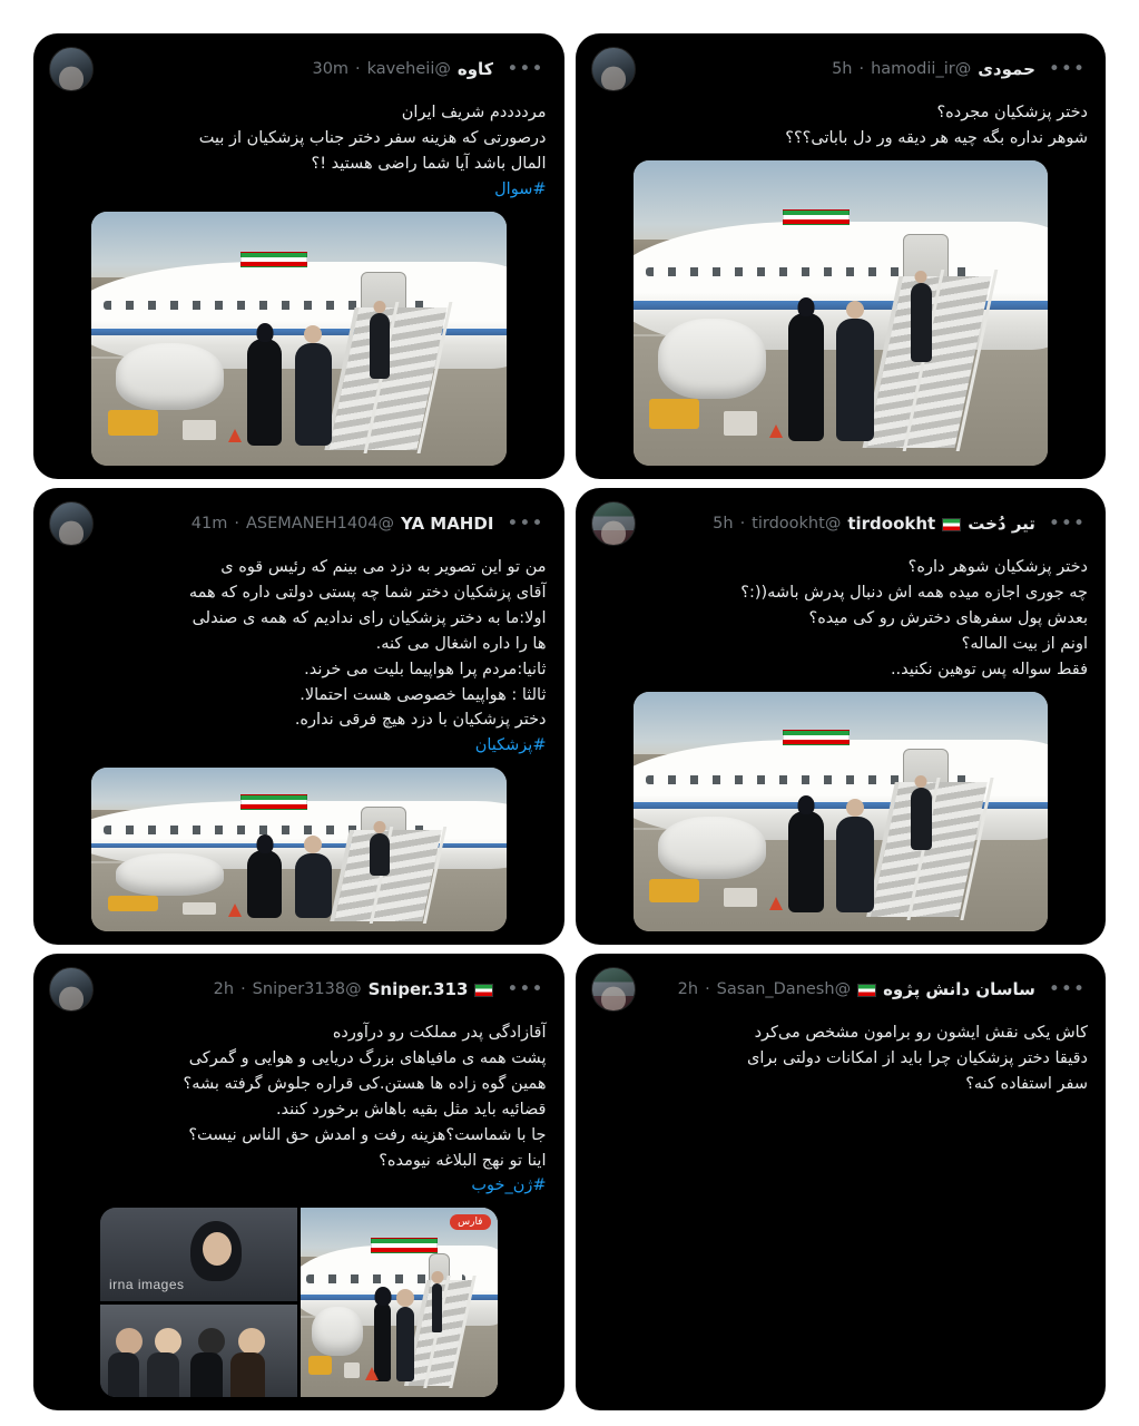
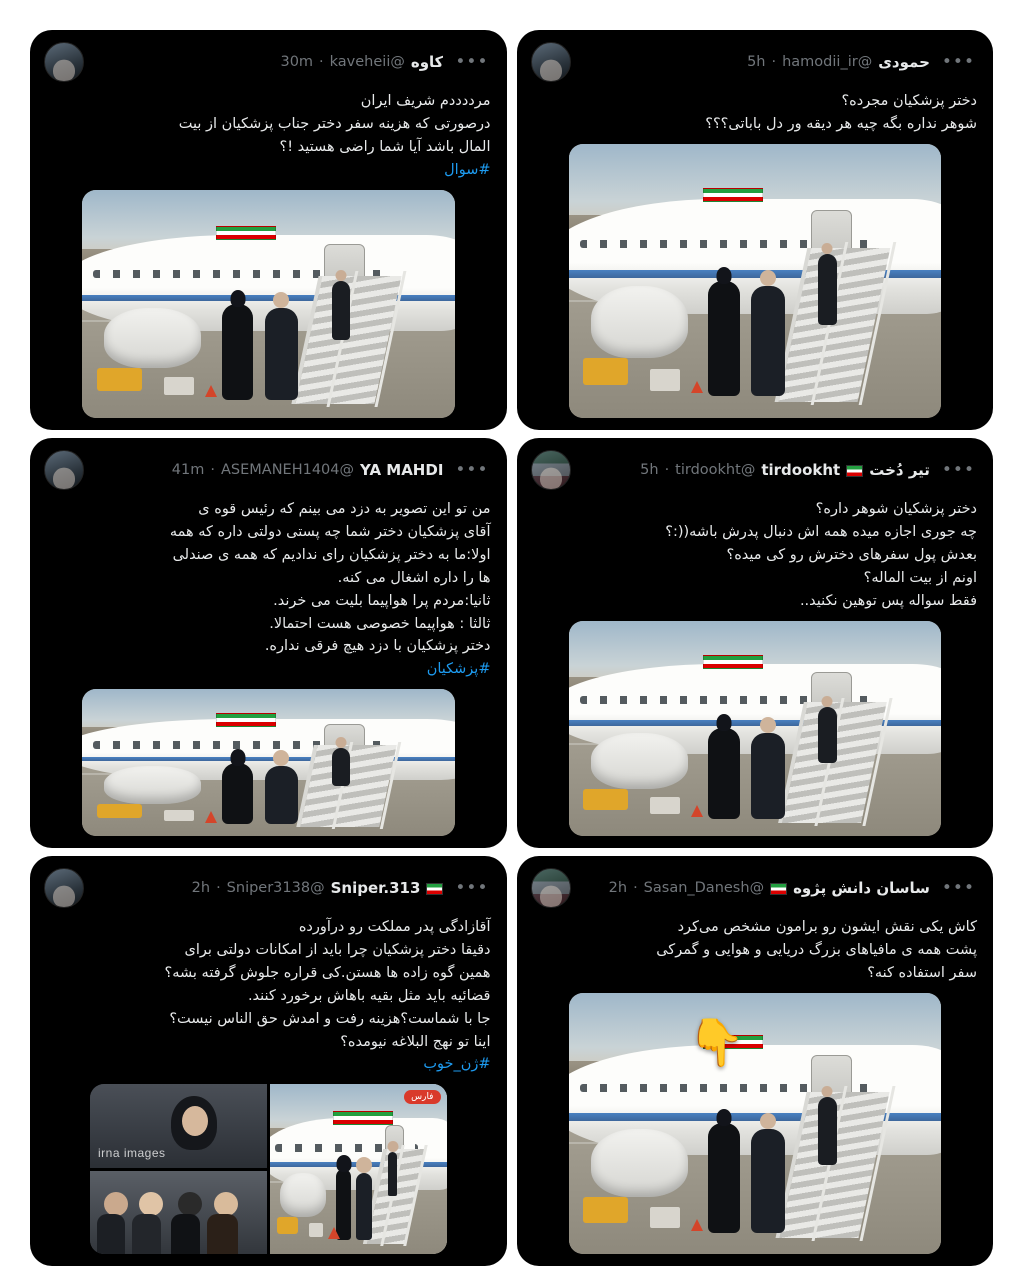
  حمودی
  @hamodii_ir
  ·
  5h
  •••
  دختر پزشکیان مجرده؟
  شوهر نداره بگه چیه هر دیقه ور دل باباتی؟؟؟
  کاوه
  @kaveheii
  ·
  30m
  •••
  مرددددم شریف ایران
  درصورتی که هزینه سفر دختر جناب پزشکیان از بیت
  المال باشد آیا شما راضی هستید !؟
  #سوال
  تیر دُخت
  tirdookht
  @tirdookht
  ·
  5h
  •••
  دختر پزشکیان شوهر داره؟
  چه جوری اجازه میده همه اش دنبال پدرش باشه((:؟
  بعدش پول سفرهای دخترش رو کی میده؟
  اونم از بیت الماله؟
  فقط سواله پس توهین نکنید..
  YA MAHDI
  @ASEMANEH1404
  ·
  41m
  •••
  من تو این تصویر به دزد می بینم که رئیس قوه ی
  آقای پزشکیان دختر شما چه پستی دولتی داره که همه
  اولا:ما به دختر پزشکیان رای ندادیم که همه ی صندلی
  ها را داره اشغال می کنه.
  ثانیا:مردم پرا هواپیما بلیت می خرند.
  ثالثا : هواپیما خصوصی هست احتمالا.
  دختر پزشکیان با دزد هیچ فرقی نداره.
  #پزشکیان
  ساسان دانش پژوه
  @Sasan_Danesh
  ·
  2h
  •••
  کاش یکی نقش ایشون رو برامون مشخص می‌کرد
- دقیقا دختر پزشکیان چرا باید از امکانات دولتی برای
+ پشت همه ی مافیاهای بزرگ دریایی و هوایی و گمرکی
  سفر استفاده کنه؟
+ 👇
  Sniper.313
  @Sniper3138
  ·
  2h
  •••
  آقازادگی پدر مملکت رو درآورده
- پشت همه ی مافیاهای بزرگ دریایی و هوایی و گمرکی
+ دقیقا دختر پزشکیان چرا باید از امکانات دولتی برای
  همین گوه زاده ها هستن.کی قراره جلوش گرفته بشه؟
  قضائیه باید مثل بقیه باهاش برخورد کنند.
  جا با شماست؟هزینه رفت و امدش حق الناس نیست؟
  اینا تو نهج البلاغه نیومده؟
  #ژن_خوب
  فارس
  irna images
